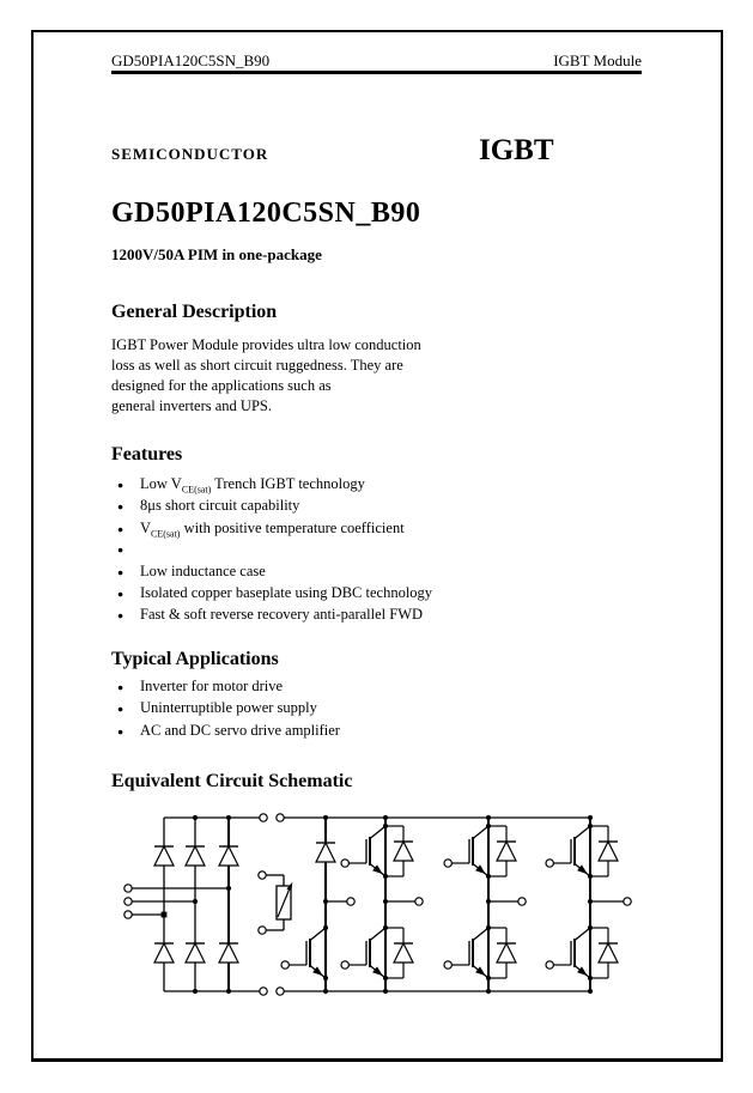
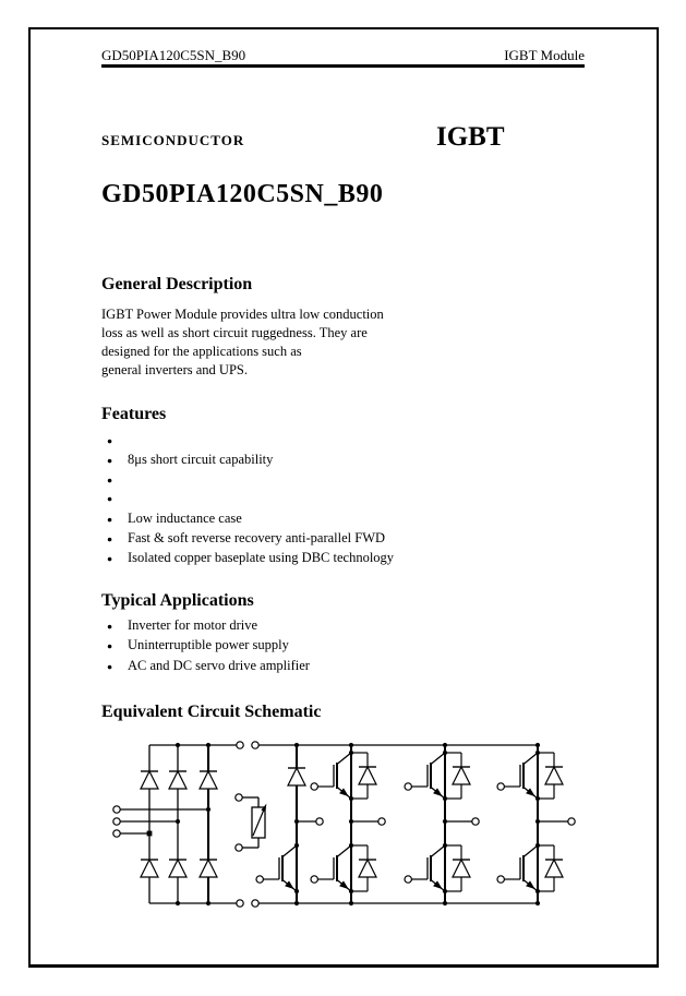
  GD50PIA120C5SN_B90
  IGBT Module
  SEMICONDUCTOR
  IGBT
  GD50PIA120C5SN_B90
- 1200V/50A PIM in one-package
  General Description
  IGBT Power Module provides ultra low conduction
  loss as well as short circuit ruggedness. They are
  designed for the applications such as
  general inverters and UPS.
  Features
  ●
- Low VCE(sat) Trench IGBT technology
  ●
  8μs short circuit capability
  ●
- VCE(sat) with positive temperature coefficient
  ●
  ●
  Low inductance case
  ●
- Isolated copper baseplate using DBC technology
+ Fast & soft reverse recovery anti-parallel FWD
  ●
- Fast & soft reverse recovery anti-parallel FWD
+ Isolated copper baseplate using DBC technology
  Typical Applications
  ●
  Inverter for motor drive
  ●
  Uninterruptible power supply
  ●
  AC and DC servo drive amplifier
  Equivalent Circuit Schematic
